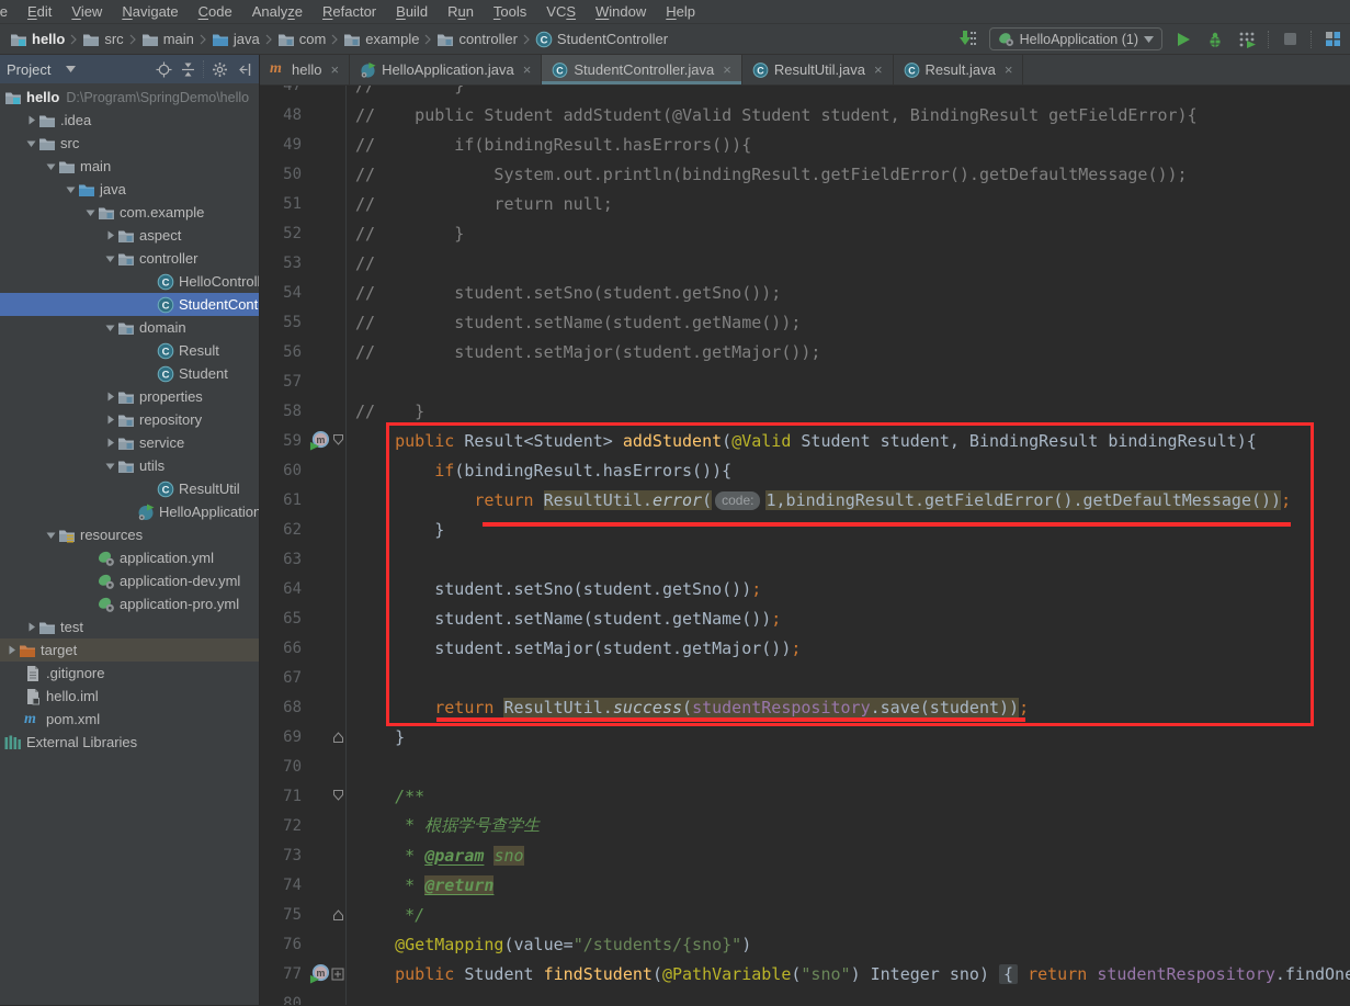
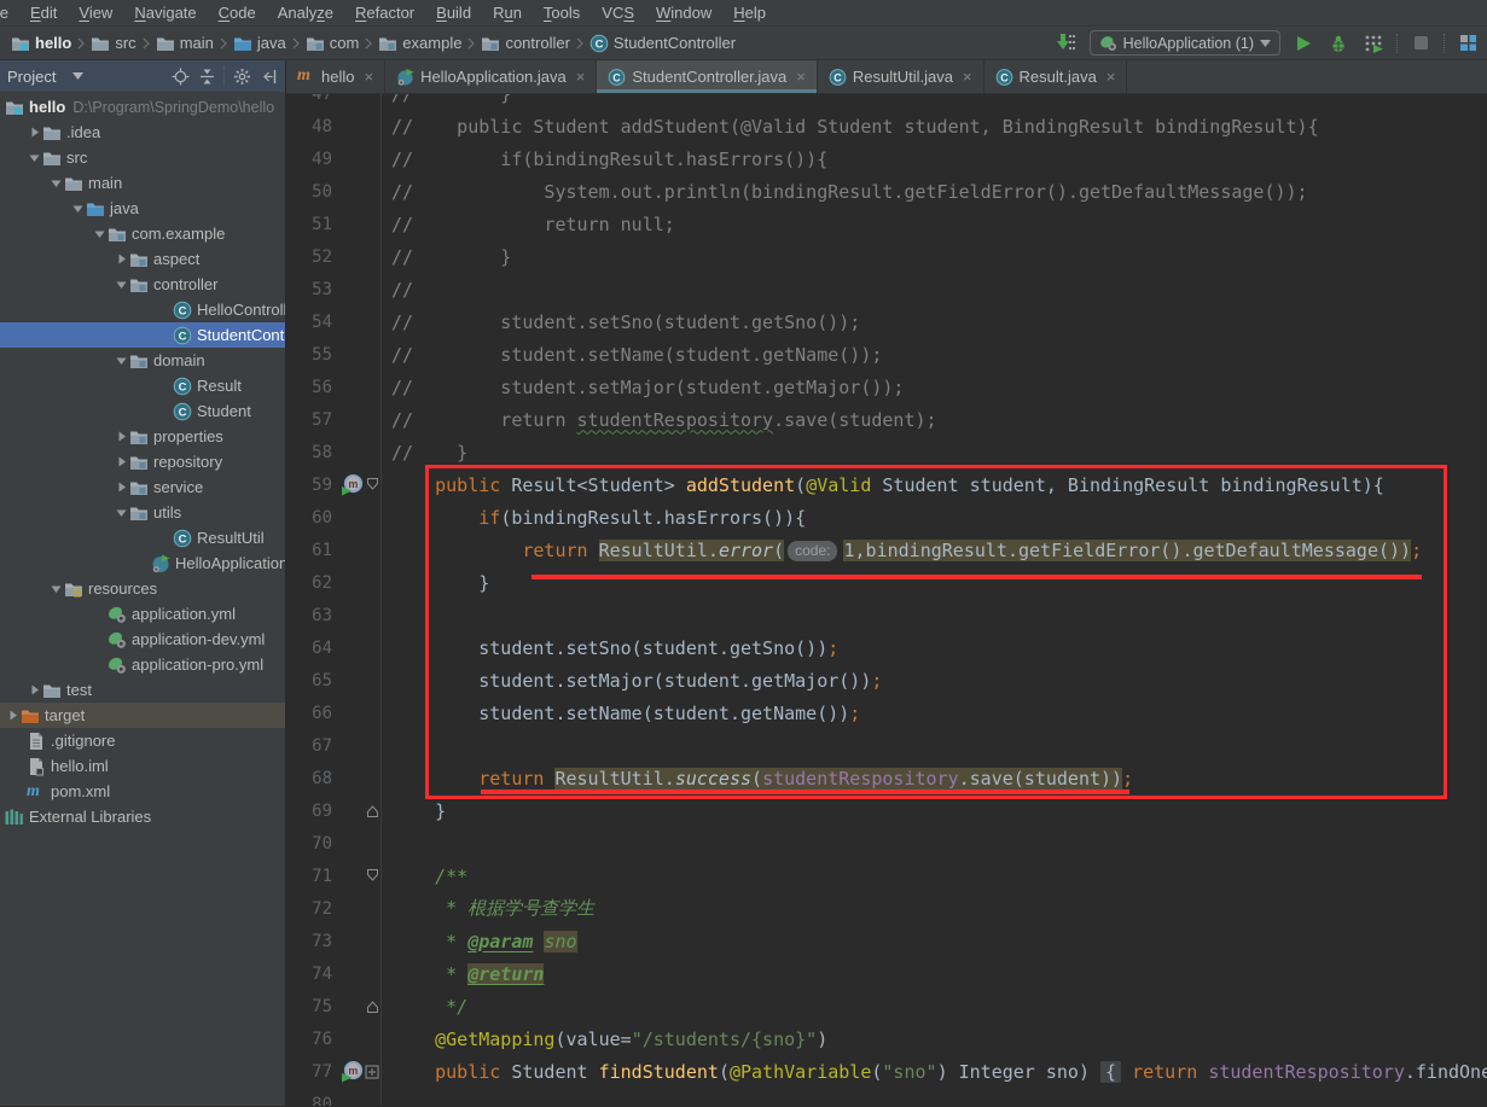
  Edit
  View
  Navigate
  Code
  Analyze
  Refactor
  Build
  Run
  Tools
  VCS
  Window
  Help
  hello
  src
  main
  java
  com
  example
  controller
  C
  StudentController
  HelloApplication (1)
  Project
  hello
  D:\Program\SpringDemo\hello
  .idea
  src
  main
  java
  com.example
  aspect
  controller
  C
  HelloControll
  C
  domain
  C
  Result
  C
  Student
  properties
  repository
  service
  utils
  C
  ResultUtil
  HelloApplication
  resources
  application.yml
  application-dev.yml
  application-pro.yml
  test
  target
  .gitignore
  hello.iml
  m
  pom.xml
  External Libraries
  m
  hello
  ×
  HelloApplication.java
  ×
  C
  StudentController.java
  ×
  C
  ResultUtil.java
  ×
  C
  Result.java
  ×
  47
  // }
  48
- // public Student addStudent(@Valid Student student, BindingResult getFieldError){
+ // public Student addStudent(@Valid Student student, BindingResult bindingResult){
  49
  // if(bindingResult.hasErrors()){
  50
  // System.out.println(bindingResult.getFieldError().getDefaultMessage());
  51
  // return null;
  52
  // }
  53
  //
  54
  // student.setSno(student.getSno());
  55
  // student.setName(student.getName());
  56
  // student.setMajor(student.getMajor());
  57
+ // return studentRespository.save(student);
  58
  // }
  59
  m
  public Result<Student> addStudent(@Valid Student student, BindingResult bindingResult){
  60
  if(bindingResult.hasErrors()){
  61
  return ResultUtil.error( code: 1,bindingResult.getFieldError().getDefaultMessage());
  62
  }
  63
  64
  student.setSno(student.getSno());
  65
- student.setName(student.getName());
+ student.setMajor(student.getMajor());
  66
- student.setMajor(student.getMajor());
+ student.setName(student.getName());
  67
  68
  return ResultUtil.success(studentRespository.save(student));
  69
  }
  70
  71
  /**
  72
  * 根据学号查学生
  73
  * @param sno
  74
  * @return
  75
  */
  76
  @GetMapping(value="/students/{sno}")
  77
  m
  public Student findStudent(@PathVariable("sno") Integer sno) { return studentRespository.findOn
  80
